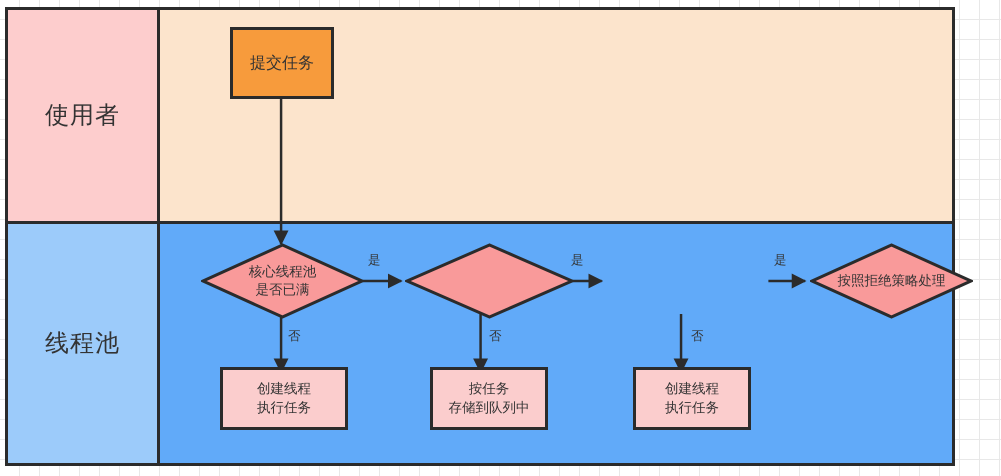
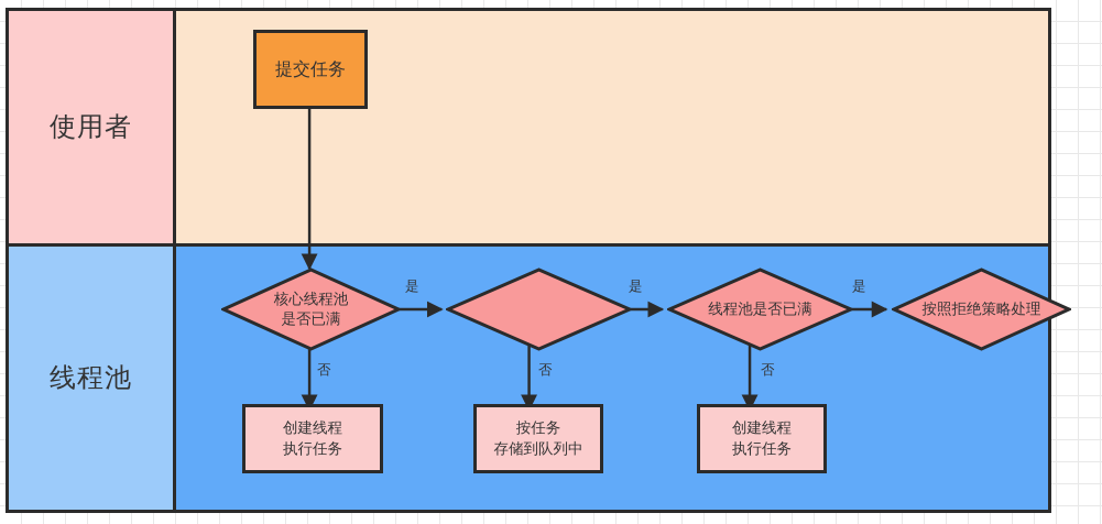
  使用者
  提交任务
  线程池
  是
  是
  是
  否
  否
  否
  核心线程池
  是否已满
+ 线程池是否已满
  按照拒绝策略处理
  创建线程
  执行任务
  按任务
  存储到队列中
  创建线程
  执行任务
